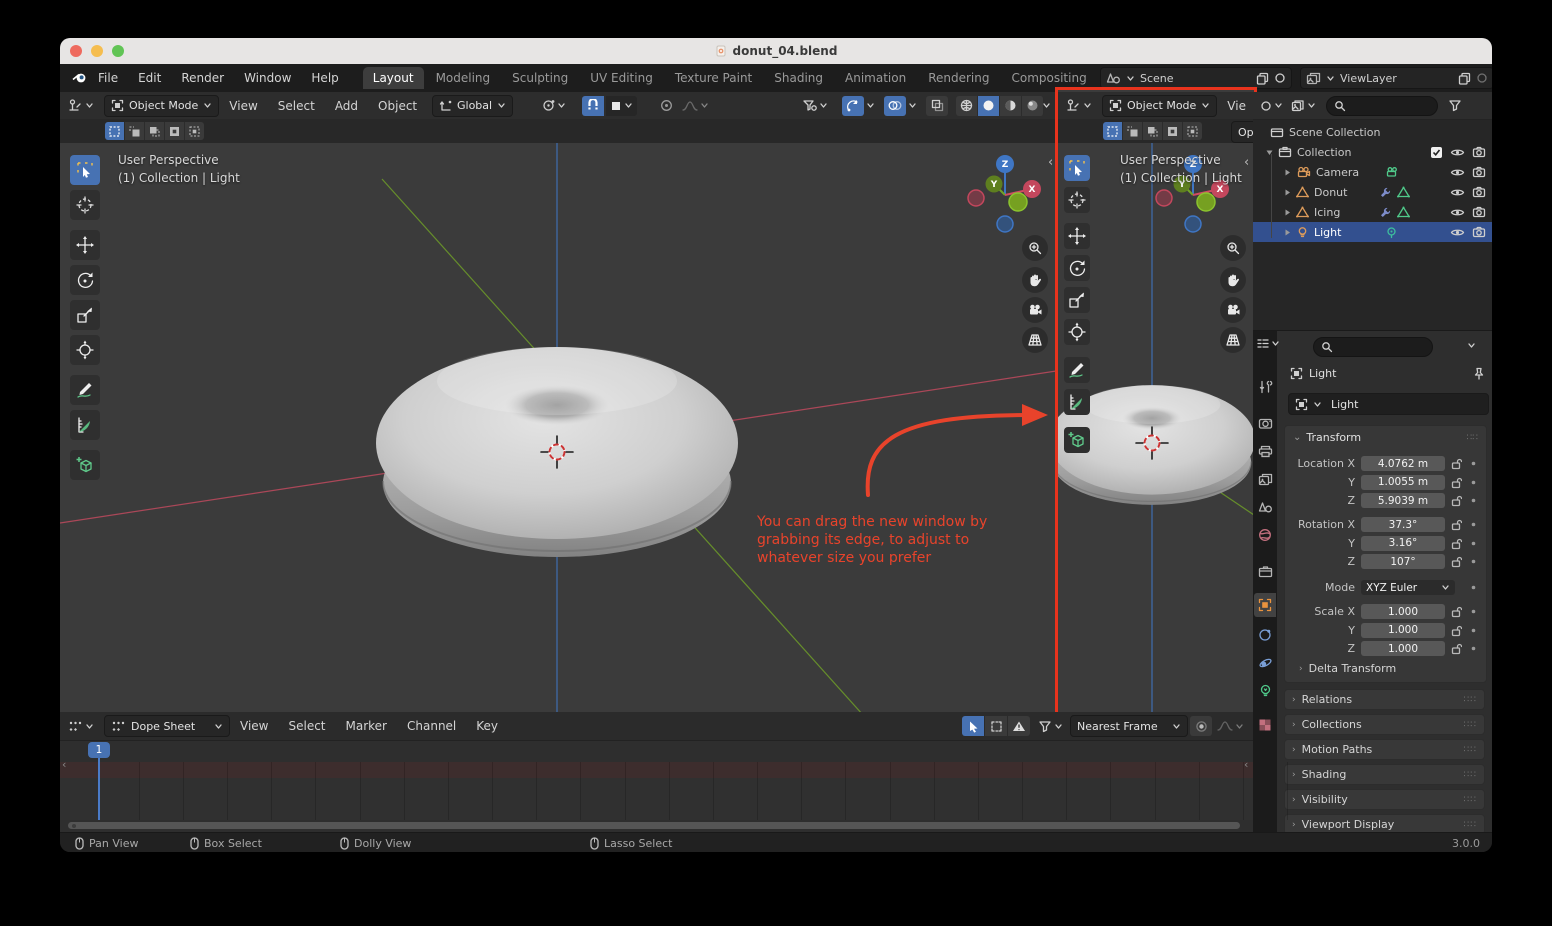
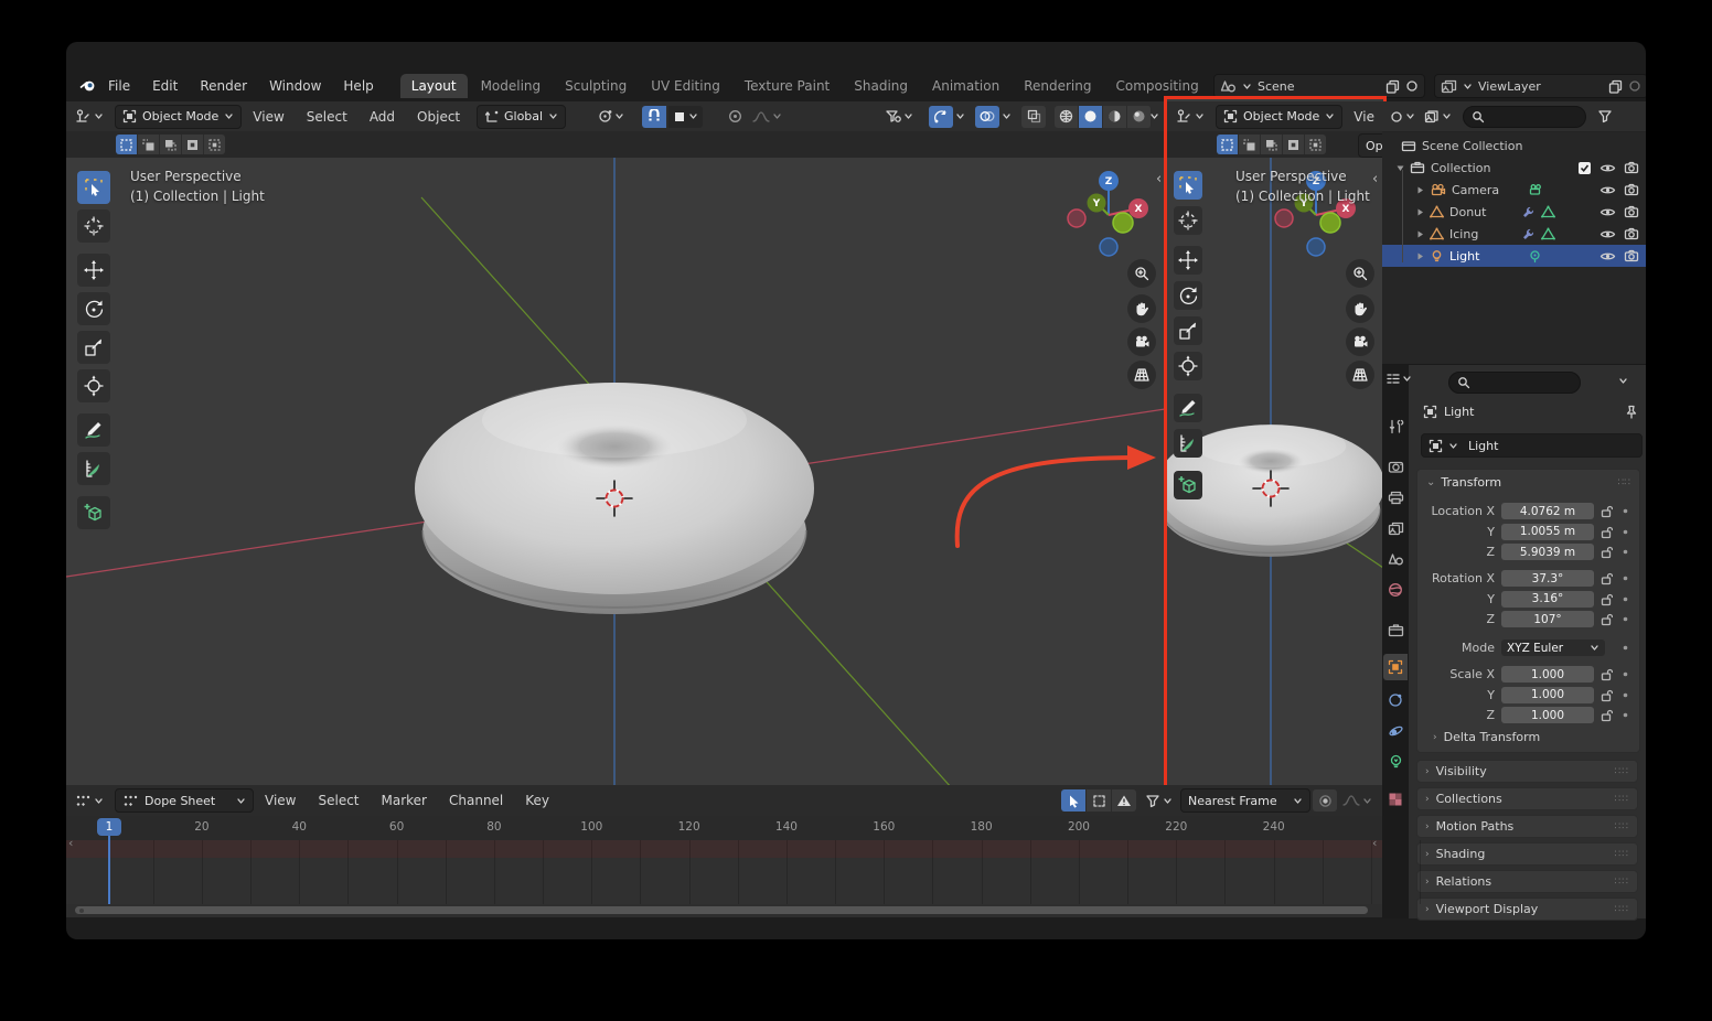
- donut_04.blend
  File
  Edit
  Render
  Window
  Help
  Layout
  Modeling
  Sculpting
  UV Editing
  Texture Paint
  Shading
  Animation
  Rendering
  Compositing
  Scene
  ViewLayer
  Object Mode
  View
  Select
  Add
  Object
  Global
  Z
  Y
  X
  User Perspective
  (1) Collection | Light
  ‹
- You can drag the new window by
- grabbing its edge, to adjust to
- whatever size you prefer
  Object Mode
  Vie
  Z
  Y
  X
  User Perspective
  (1) Collection | Light
  ‹
  Scene Collection
  Collection
  Camera
  Donut
  Icing
  Light
  Light
  Light
  ⌄
  Transform
  ∷∷
  Location X
  4.0762 m
  Y
  1.0055 m
  Z
  5.9039 m
  Rotation X
  37.3°
  Y
  3.16°
  Z
  107°
  Mode
  XYZ Euler
  Scale X
  1.000
  Y
  1.000
  Z
  1.000
  ›
  Delta Transform
  ›
- Relations
+ Visibility
  ∷∷
  ›
  Collections
  ∷∷
  ›
  Motion Paths
  ∷∷
  ›
  Shading
  ∷∷
  ›
- Visibility
+ Relations
  ∷∷
  ›
  Viewport Display
  ∷∷
  Dope Sheet
  View
  Select
  Marker
  Channel
  Key
  Nearest Frame
+ 20
+ 40
+ 60
+ 80
+ 100
+ 120
+ 140
+ 160
+ 180
+ 200
+ 220
+ 240
  1
  ‹
  ‹
- 3.0.0
- Pan View
- Box Select
- Dolly View
- Lasso Select
